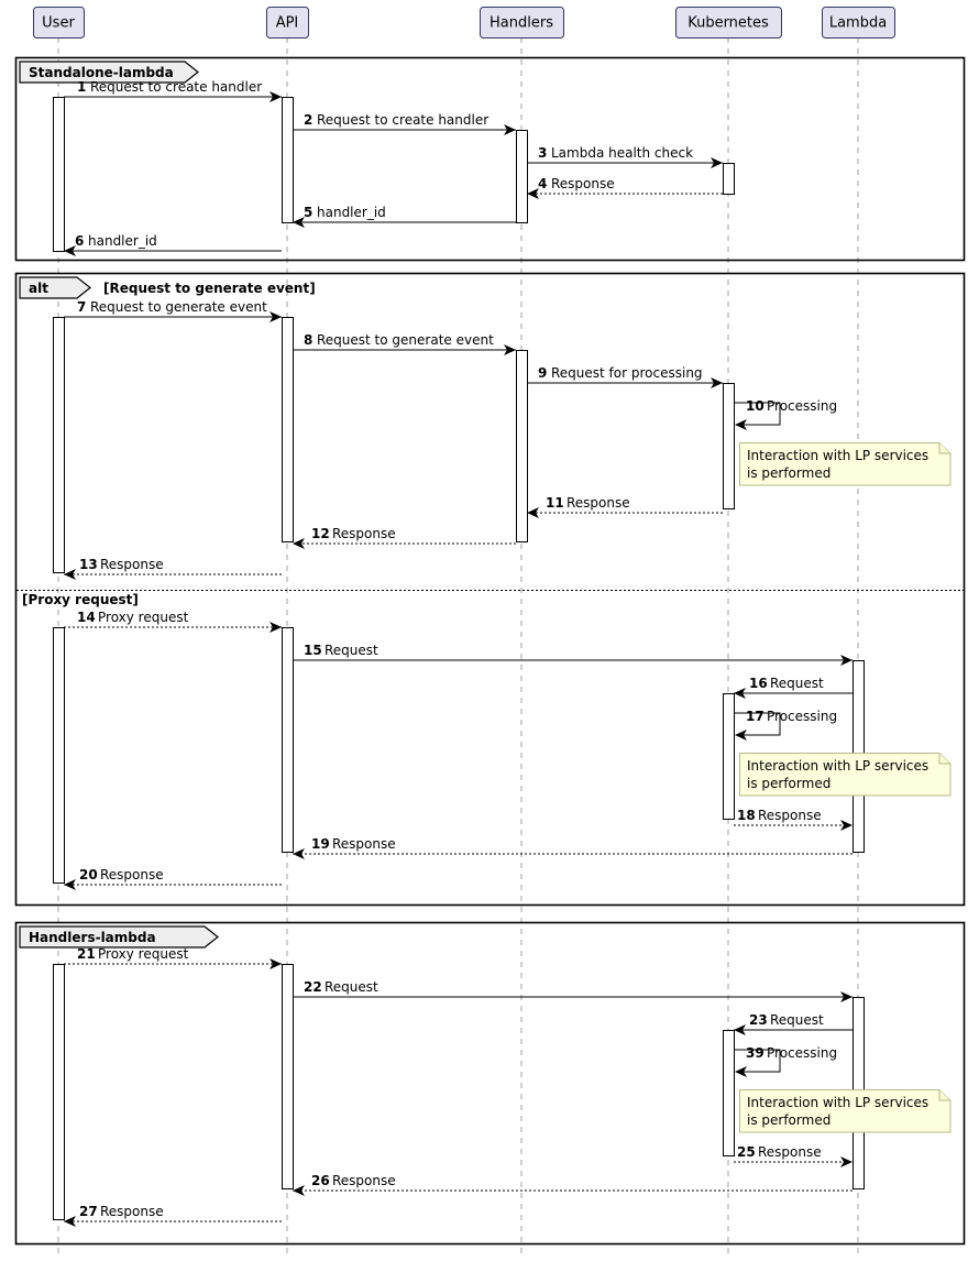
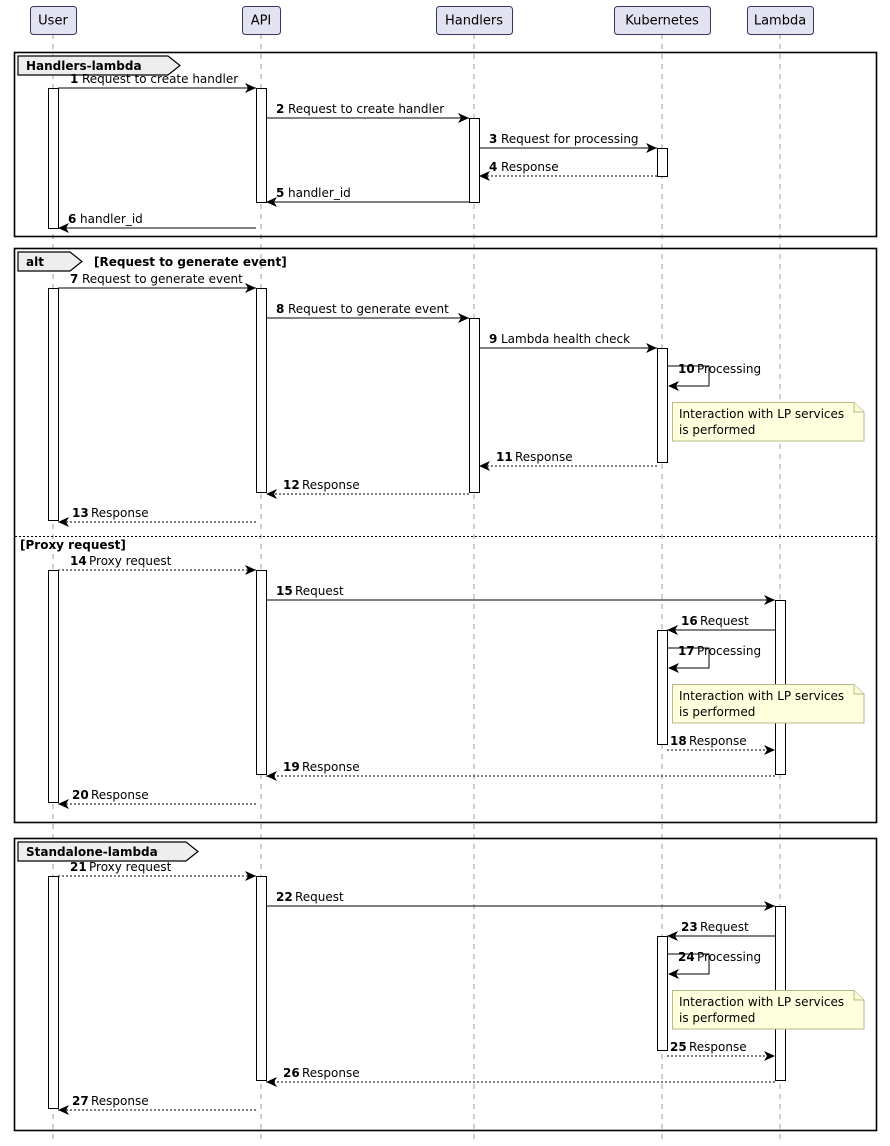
- Standalone-lambda
+ Handlers-lambda
  alt
  [Request to generate event]
  [Proxy request]
- Handlers-lambda
+ Standalone-lambda
  1
  Request to create handler
  2
  Request to create handler
  3
- Lambda health check
+ Request for processing
  4
  Response
  5
  handler_id
  6
  handler_id
  7
  Request to generate event
  8
  Request to generate event
  9
- Request for processing
+ Lambda health check
  10
  Processing
  11
  Response
  12
  Response
  13
  Response
  14
  Proxy request
  15
  Request
  16
  Request
  17
  Processing
  18
  Response
  19
  Response
  20
  Response
  21
  Proxy request
  22
  Request
  23
  Request
- 39
+ 24
  Processing
  25
  Response
  26
  Response
  27
  Response
  Interaction with LP services
  is performed
  Interaction with LP services
  is performed
  Interaction with LP services
  is performed
  User
  API
  Handlers
  Kubernetes
  Lambda
